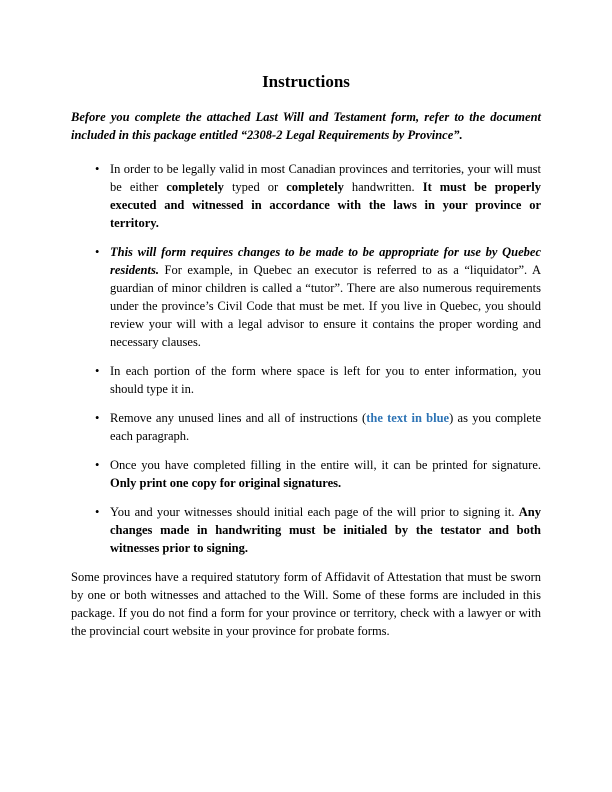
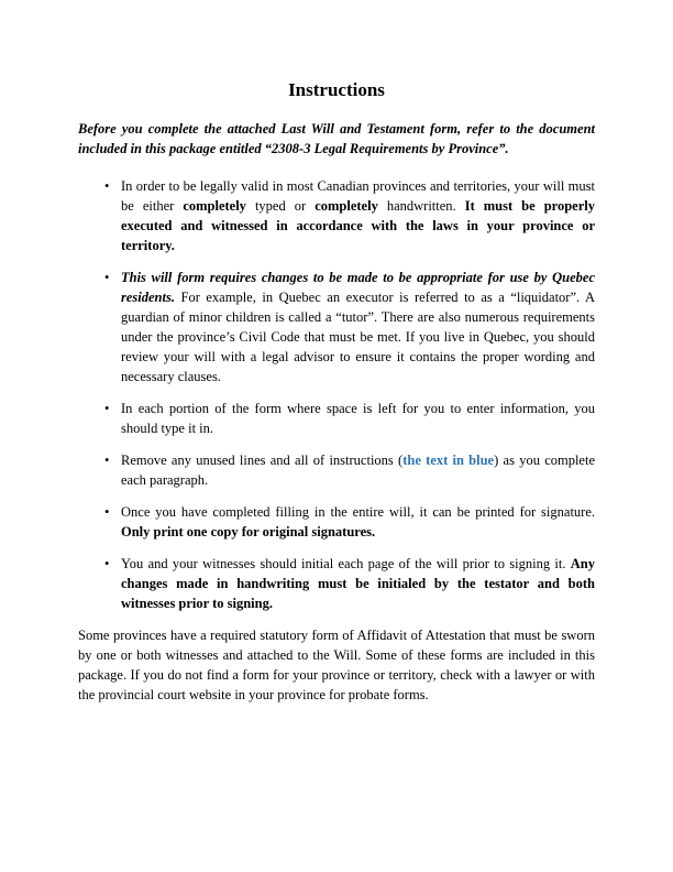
  Instructions
- Before you complete the attached Last Will and Testament form, refer to the document included in this package entitled “2308-2 Legal Requirements by Province”.
+ Before you complete the attached Last Will and Testament form, refer to the document included in this package entitled “2308-3 Legal Requirements by Province”.
  •
  In order to be legally valid in most Canadian provinces and territories, your will must be either completely typed or completely handwritten. It must be properly executed and witnessed in accordance with the laws in your province or territory.
  •
  This will form requires changes to be made to be appropriate for use by Quebec residents. For example, in Quebec an executor is referred to as a “liquidator”. A guardian of minor children is called a “tutor”. There are also numerous requirements under the province’s Civil Code that must be met. If you live in Quebec, you should review your will with a legal advisor to ensure it contains the proper wording and necessary clauses.
  •
  In each portion of the form where space is left for you to enter information, you should type it in.
  •
  Remove any unused lines and all of instructions (the text in blue) as you complete each paragraph.
  •
  Once you have completed filling in the entire will, it can be printed for signature. Only print one copy for original signatures.
  •
  You and your witnesses should initial each page of the will prior to signing it. Any changes made in handwriting must be initialed by the testator and both witnesses prior to signing.
  Some provinces have a required statutory form of Affidavit of Attestation that must be sworn by one or both witnesses and attached to the Will. Some of these forms are included in this package. If you do not find a form for your province or territory, check with a lawyer or with the provincial court website in your province for probate forms.
